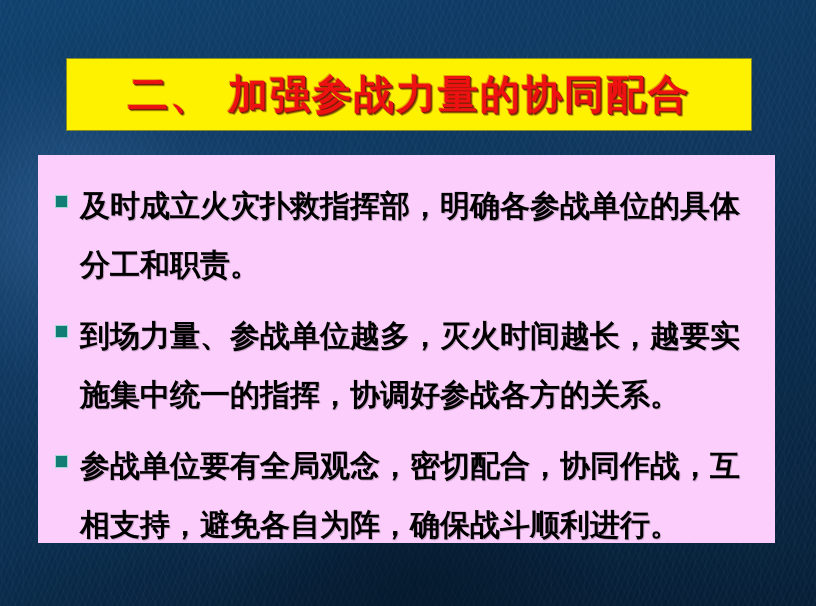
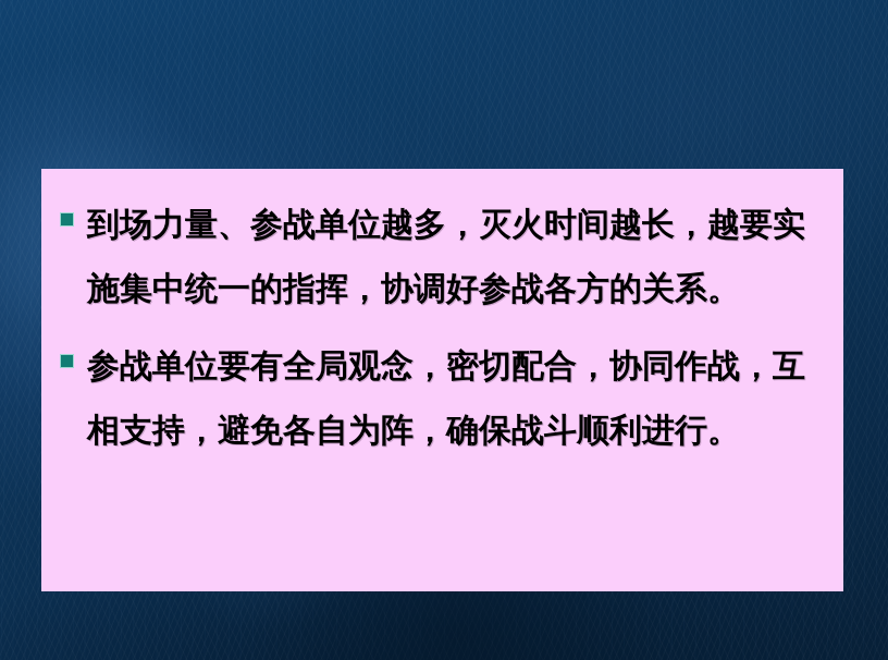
- 二、 加强参战力量的协同配合
- 及时成立火灾扑救指挥部，明确各参战单位的具体分工和职责。
  到场力量、参战单位越多，灭火时间越长，越要实施集中统一的指挥，协调好参战各方的关系。
  参战单位要有全局观念，密切配合，协同作战，互相支持，避免各自为阵，确保战斗顺利进行。
